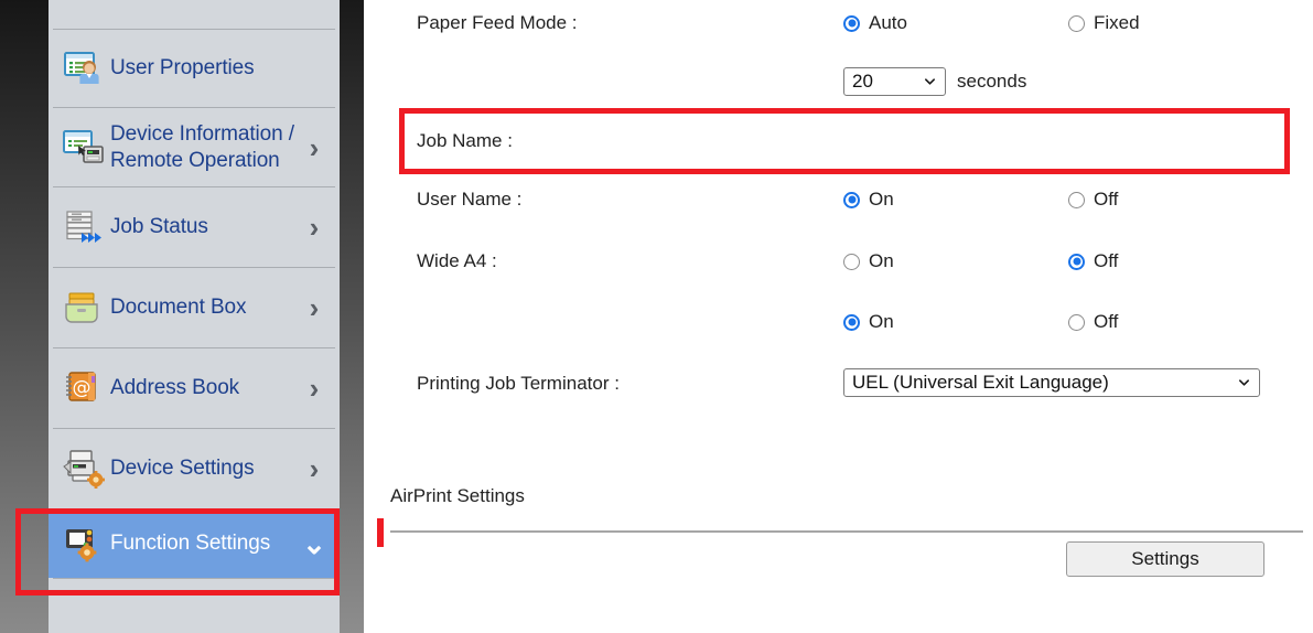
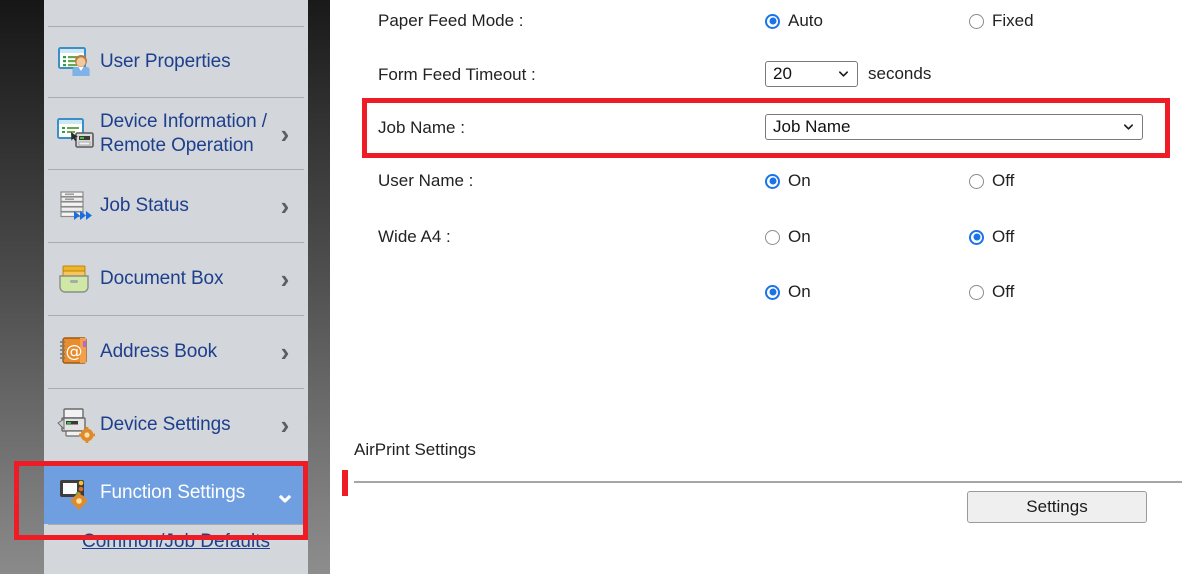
  User Properties
  Device Information / Remote Operation
  ›
  Job Status
  ›
  Document Box
  ›
  @
  Address Book
  ›
  Device Settings
  ›
  Function Settings
  ⌄
+ Common/Job Defaults
  Paper Feed Mode :
  Auto
  Fixed
+ Form Feed Timeout :
  20
  seconds
  Job Name :
+ Job Name
  User Name :
  On
  Off
  Wide A4 :
  On
  Off
  On
  Off
- Printing Job Terminator :
- UEL (Universal Exit Language)
  AirPrint Settings
  Settings
